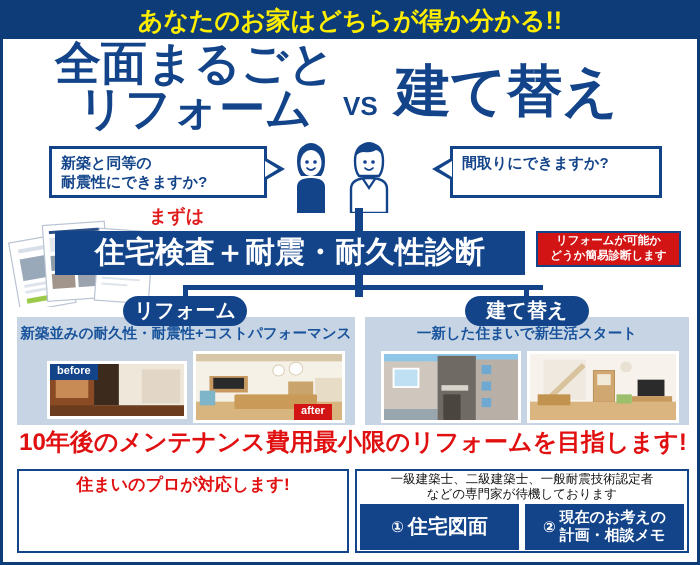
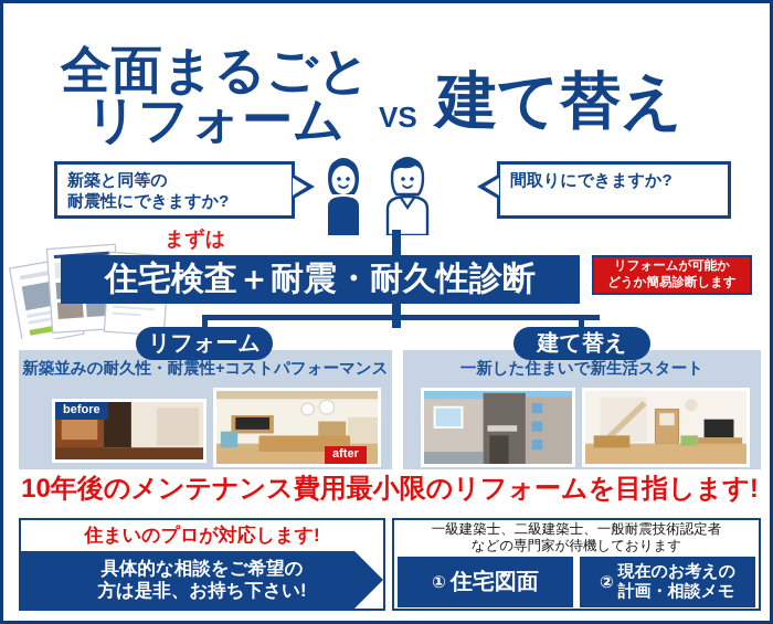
- あなたのお家はどちらが得か分かる!!
  全面まるごと
  リフォーム
  VS
  建て替え
  新築と同等の
  耐震性にできますか?
  間取りにできますか?
  まずは
  住宅検査＋耐震・耐久性診断
  リフォームが可能か
  どうか簡易診断します
  リフォーム
  建て替え
  新築並みの耐久性・耐震性+コストパフォーマンス
  一新した住まいで新生活スタート
  before
  after
  10年後のメンテナンス費用最小限のリフォームを目指します!
  住まいのプロが対応します!
+ 具体的な相談をご希望の
+ 方は是非、お持ち下さい!
  一級建築士、二級建築士、一般耐震技術認定者
  などの専門家が待機しております
  ①
  住宅図面
  ②
  現在のお考えの
  計画・相談メモ
